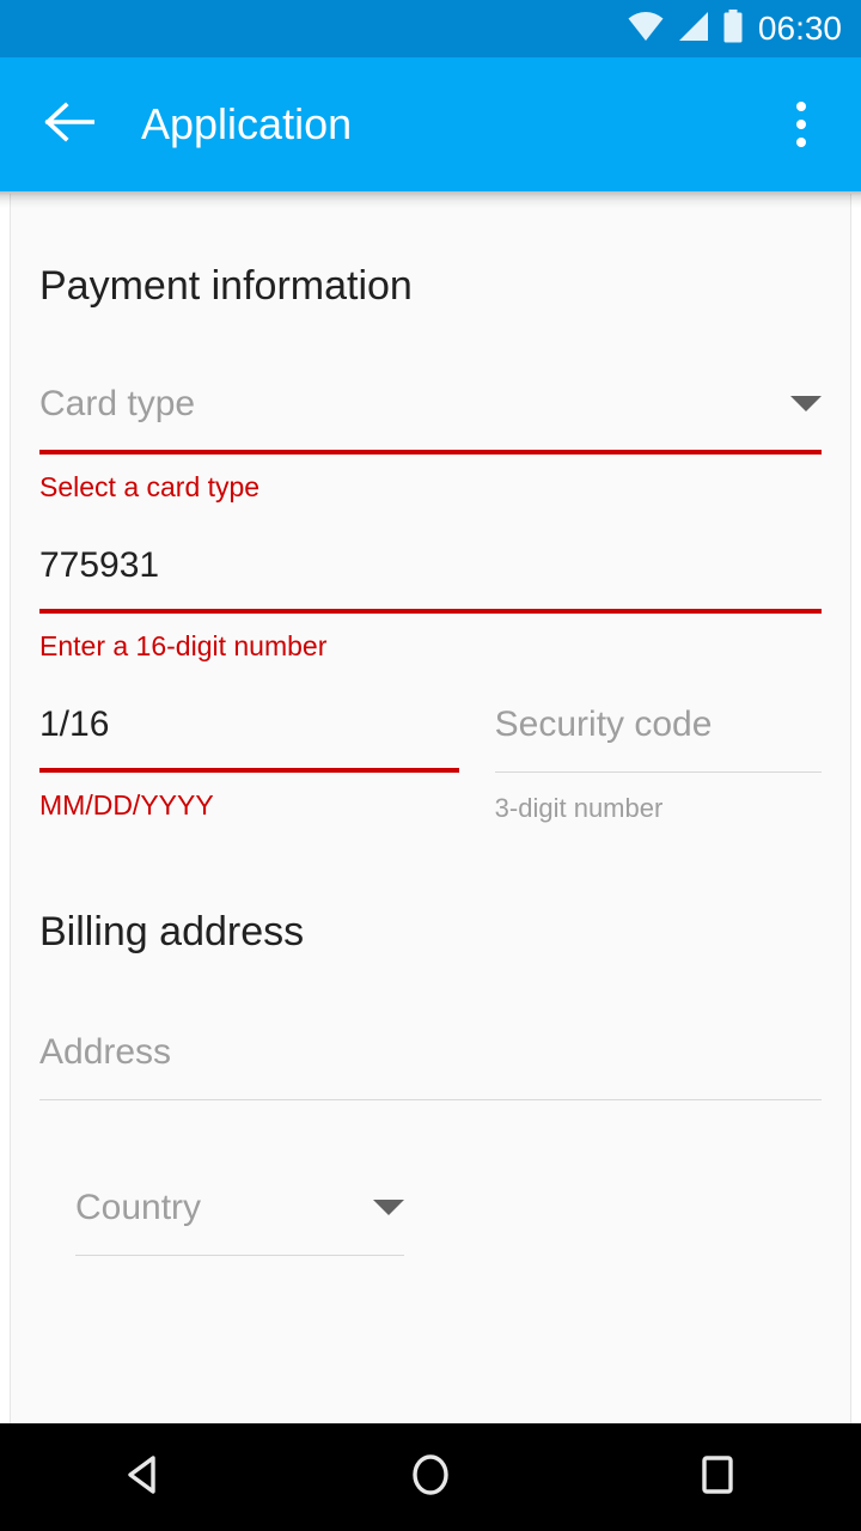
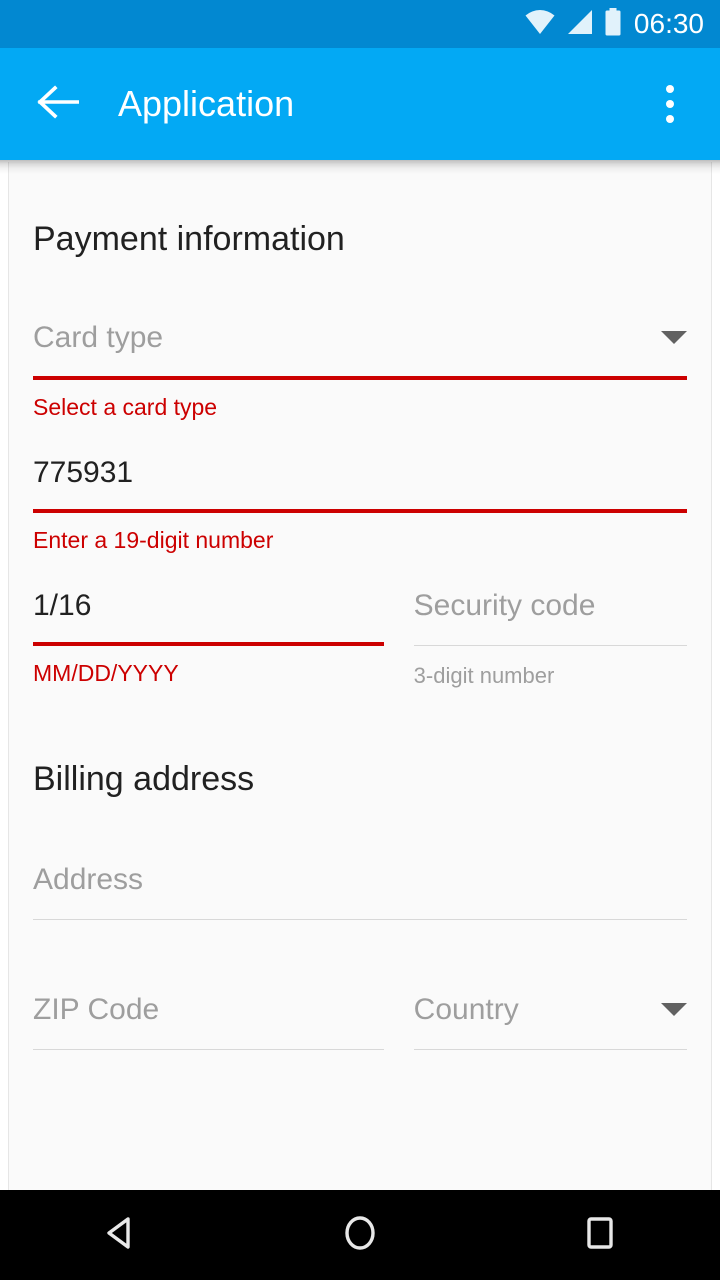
  06:30
  Application
  Payment information
  Card type
  Select a card type
  775931
- Enter a 16-digit number
+ Enter a 19-digit number
  1/16
  MM/DD/YYYY
  Security code
  3-digit number
  Billing address
  Address
+ ZIP Code
  Country
